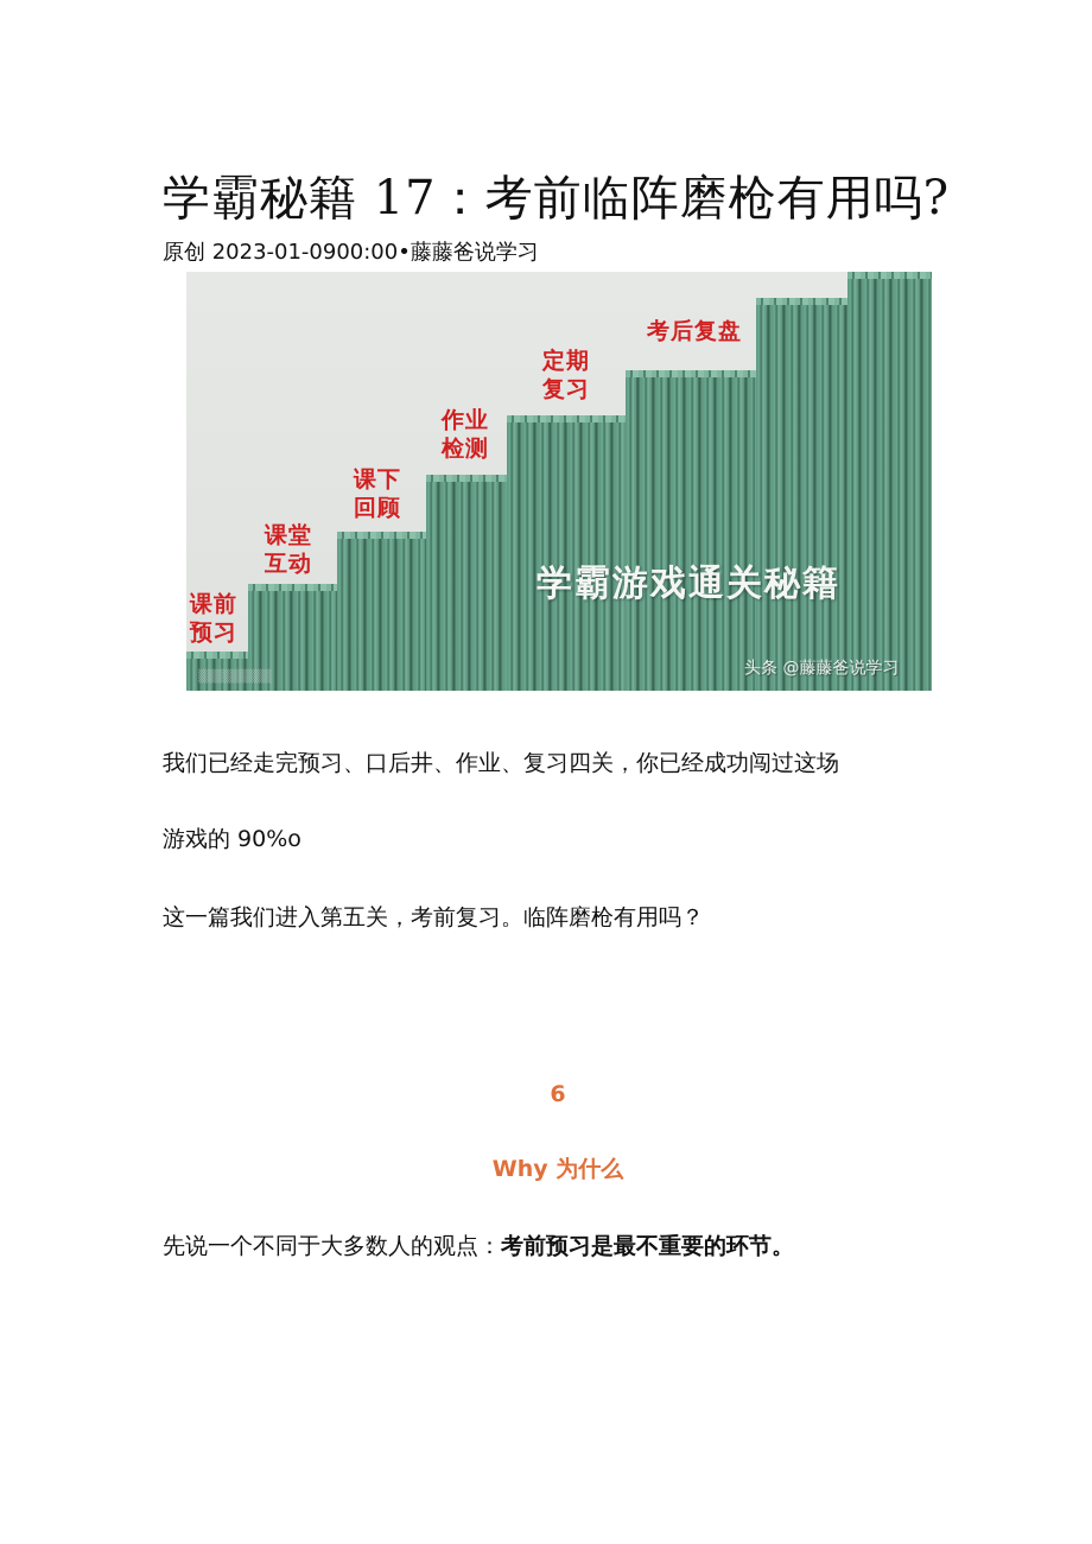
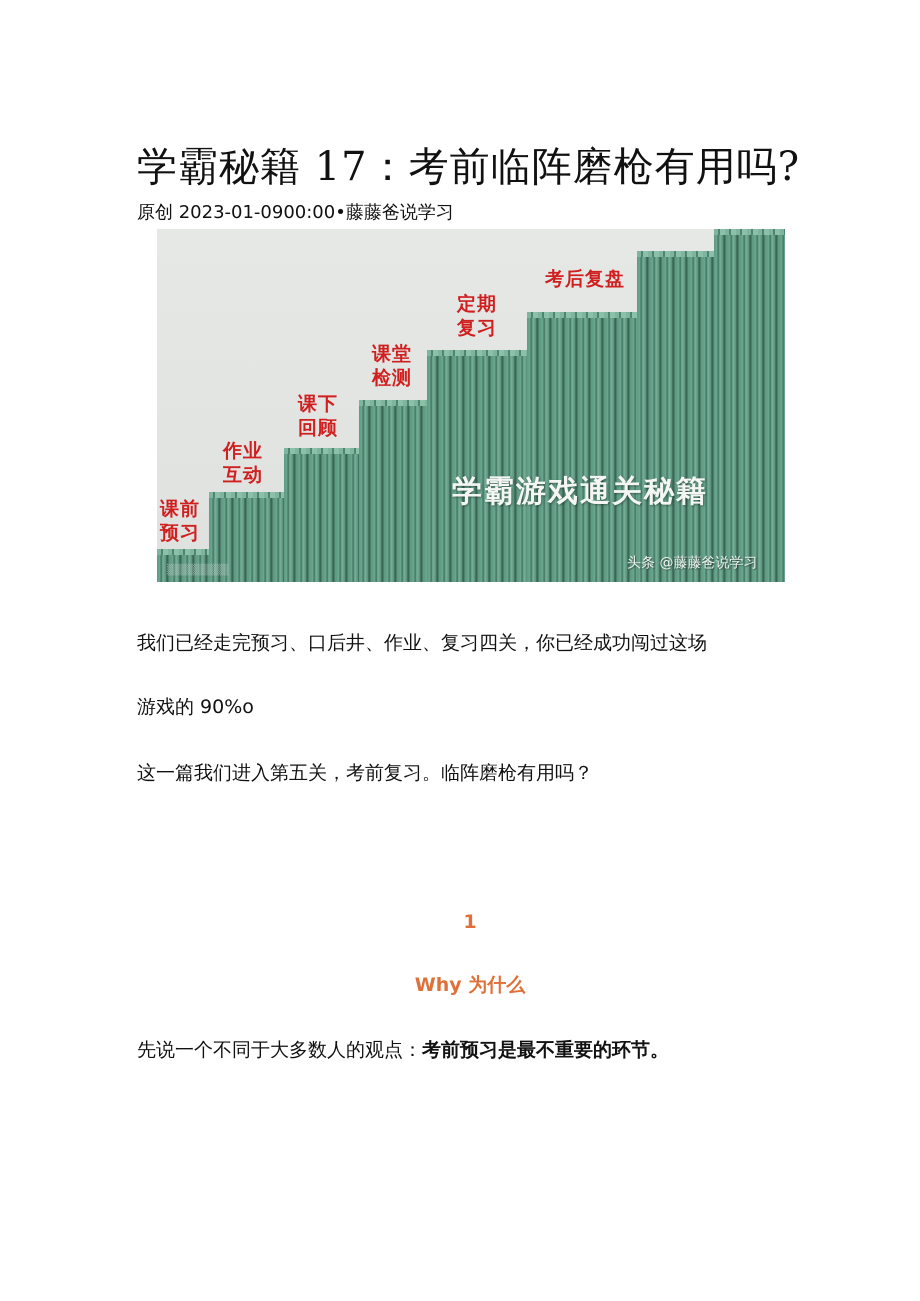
  学霸秘籍 17：考前临阵磨枪有用吗?
  原创 2023-01-0900:00•藤藤爸说学习
  课前
  预习
- 课堂
+ 作业
  互动
  课下
  回顾
- 作业
+ 课堂
  检测
  定期
  复习
  考后复盘
  学霸游戏通关秘籍
  头条 @藤藤爸说学习
  ▒▒▒▒▒▒▒▒
  我们已经走完预习、口后井、作业、复习四关，你已经成功闯过这场
  游戏的 90%o
  这一篇我们进入第五关，考前复习。临阵磨枪有用吗？
- 6
+ 1
  Why 为什么
  先说一个不同于大多数人的观点：考前预习是最不重要的环节。
